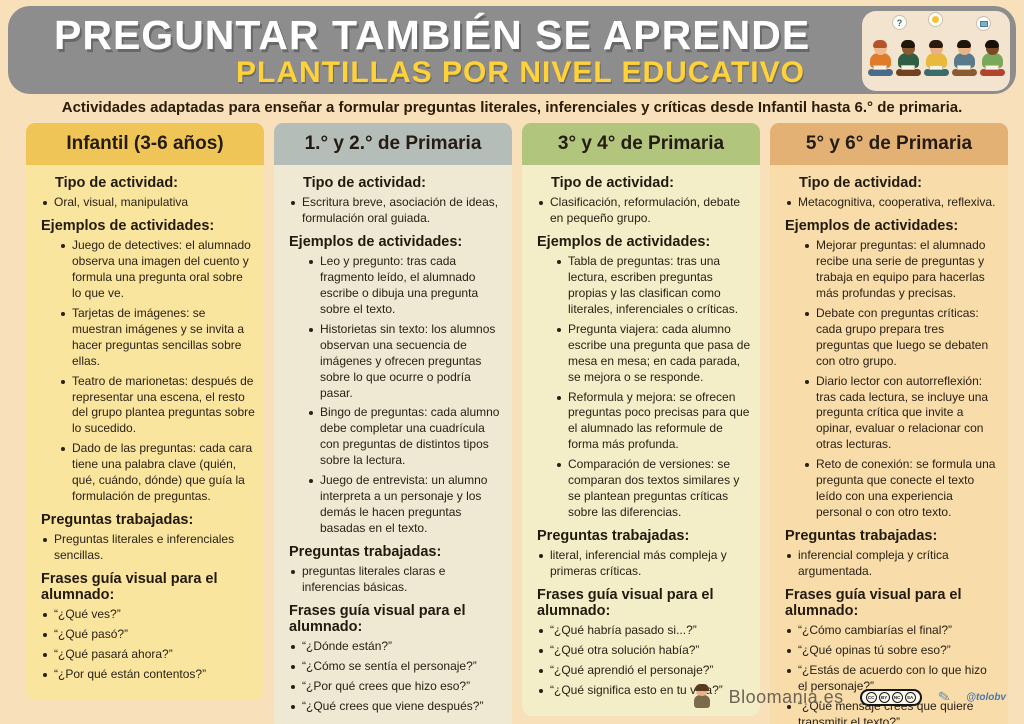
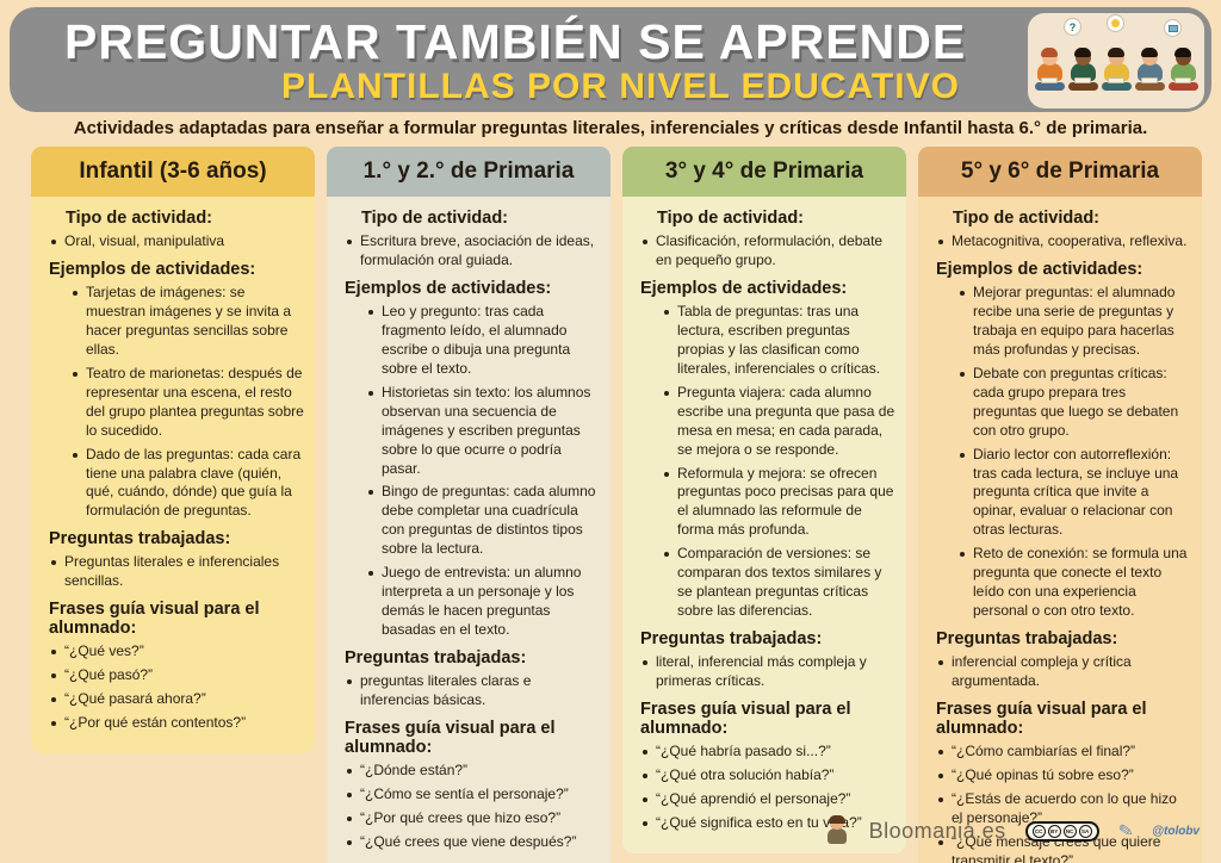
  PREGUNTAR TAMBIÉN SE APRENDE
  PLANTILLAS POR NIVEL EDUCATIVO
  ?
  Actividades adaptadas para enseñar a formular preguntas literales, inferenciales y críticas desde Infantil hasta 6.° de primaria.
  Infantil (3-6 años)
  Tipo de actividad:
  Oral, visual, manipulativa
  Ejemplos de actividades:
- Juego de detectives: el alumnado observa una imagen del cuento y formula una pregunta oral sobre lo que ve.
  Tarjetas de imágenes: se muestran imágenes y se invita a hacer preguntas sencillas sobre ellas.
  Teatro de marionetas: después de representar una escena, el resto del grupo plantea preguntas sobre lo sucedido.
  Dado de las preguntas: cada cara tiene una palabra clave (quién, qué, cuándo, dónde) que guía la formulación de preguntas.
  Preguntas trabajadas:
  Preguntas literales e inferenciales sencillas.
  Frases guía visual para el alumnado:
  “¿Qué ves?”
  “¿Qué pasó?”
  “¿Qué pasará ahora?”
  “¿Por qué están contentos?”
  1.° y 2.° de Primaria
  Tipo de actividad:
  Escritura breve, asociación de ideas, formulación oral guiada.
  Ejemplos de actividades:
  Leo y pregunto: tras cada fragmento leído, el alumnado escribe o dibuja una pregunta sobre el texto.
- Historietas sin texto: los alumnos observan una secuencia de imágenes y ofrecen preguntas sobre lo que ocurre o podría pasar.
+ Historietas sin texto: los alumnos observan una secuencia de imágenes y escriben preguntas sobre lo que ocurre o podría pasar.
  Bingo de preguntas: cada alumno debe completar una cuadrícula con preguntas de distintos tipos sobre la lectura.
  Juego de entrevista: un alumno interpreta a un personaje y los demás le hacen preguntas basadas en el texto.
  Preguntas trabajadas:
  preguntas literales claras e inferencias básicas.
  Frases guía visual para el alumnado:
  “¿Dónde están?”
  “¿Cómo se sentía el personaje?”
  “¿Por qué crees que hizo eso?”
  “¿Qué crees que viene después?”
  3° y 4° de Primaria
  Tipo de actividad:
  Clasificación, reformulación, debate en pequeño grupo.
  Ejemplos de actividades:
  Tabla de preguntas: tras una lectura, escriben preguntas propias y las clasifican como literales, inferenciales o críticas.
  Pregunta viajera: cada alumno escribe una pregunta que pasa de mesa en mesa; en cada parada, se mejora o se responde.
  Reformula y mejora: se ofrecen preguntas poco precisas para que el alumnado las reformule de forma más profunda.
  Comparación de versiones: se comparan dos textos similares y se plantean preguntas críticas sobre las diferencias.
  Preguntas trabajadas:
  literal, inferencial más compleja y primeras críticas.
  Frases guía visual para el alumnado:
  “¿Qué habría pasado si...?”
  “¿Qué otra solución había?”
  “¿Qué aprendió el personaje?”
  “¿Qué significa esto en tu va?”
  5° y 6° de Primaria
  Tipo de actividad:
  Metacognitiva, cooperativa, reflexiva.
  Ejemplos de actividades:
  Mejorar preguntas: el alumnado recibe una serie de preguntas y trabaja en equipo para hacerlas más profundas y precisas.
  Debate con preguntas críticas: cada grupo prepara tres preguntas que luego se debaten con otro grupo.
  Diario lector con autorreflexión: tras cada lectura, se incluye una pregunta crítica que invite a opinar, evaluar o relacionar con otras lecturas.
  Reto de conexión: se formula una pregunta que conecte el texto leído con una experiencia personal o con otro texto.
  Preguntas trabajadas:
  inferencial compleja y crítica argumentada.
  Frases guía visual para el alumnado:
  “¿Cómo cambiarías el final?”
  “¿Qué opinas tú sobre eso?”
  “¿Estás de acuerdo con lo que hizo el personaje?”
  “¿Qué mensaje crees que quiere transmitir el texto?”
  Bloomania.es
  @tolobv
